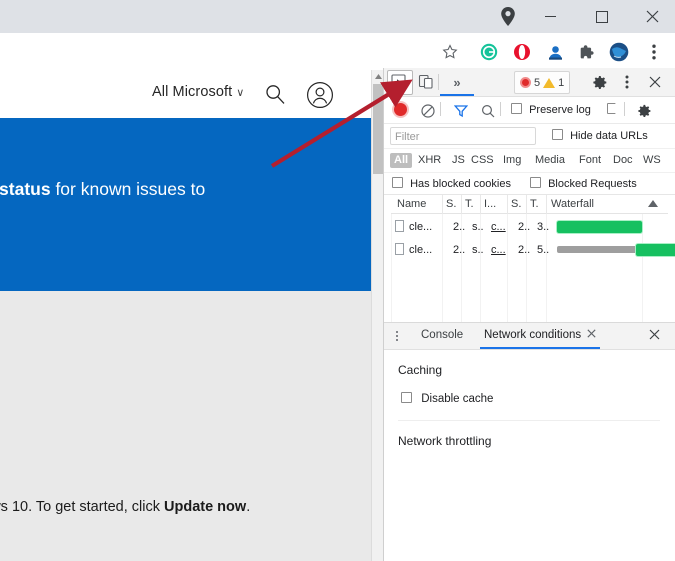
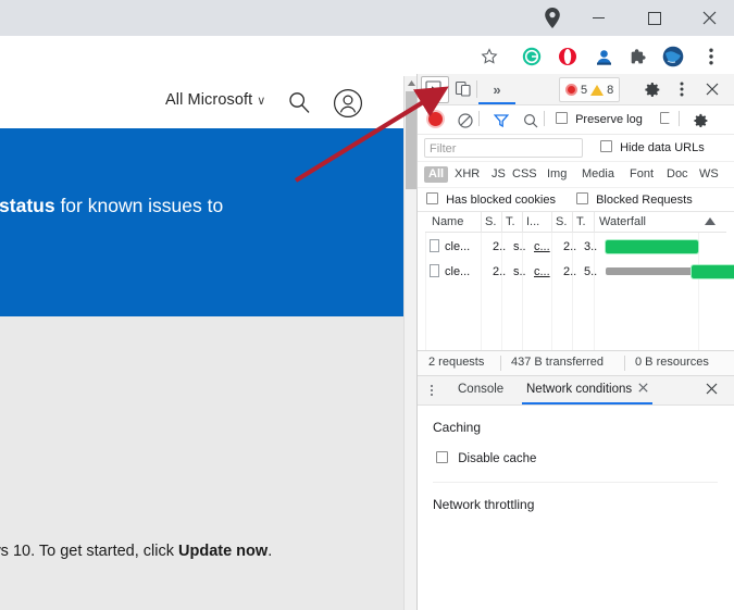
  All Microsoft ∨
  status for known issues to
  s 10. To get started, click Update now.
  »
  5
- 1
+ 8
  Preserve log
  Filter
  Hide data URLs
  All
  XHR
  JS
  CSS
  Img
  Media
  Font
  Doc
  WS
  Has blocked cookies
  Blocked Requests
  Name
  S.
  T.
  I...
  S.
  T.
  Waterfall
  cle...
  2..
  s..
  c...
  2..
  3..
  cle...
  2..
  s..
  c...
  2..
  5..
+ 2 requests
+ 437 B transferred
+ 0 B resources
  Console
  Network conditions
  Caching
  Disable cache
  Network throttling
